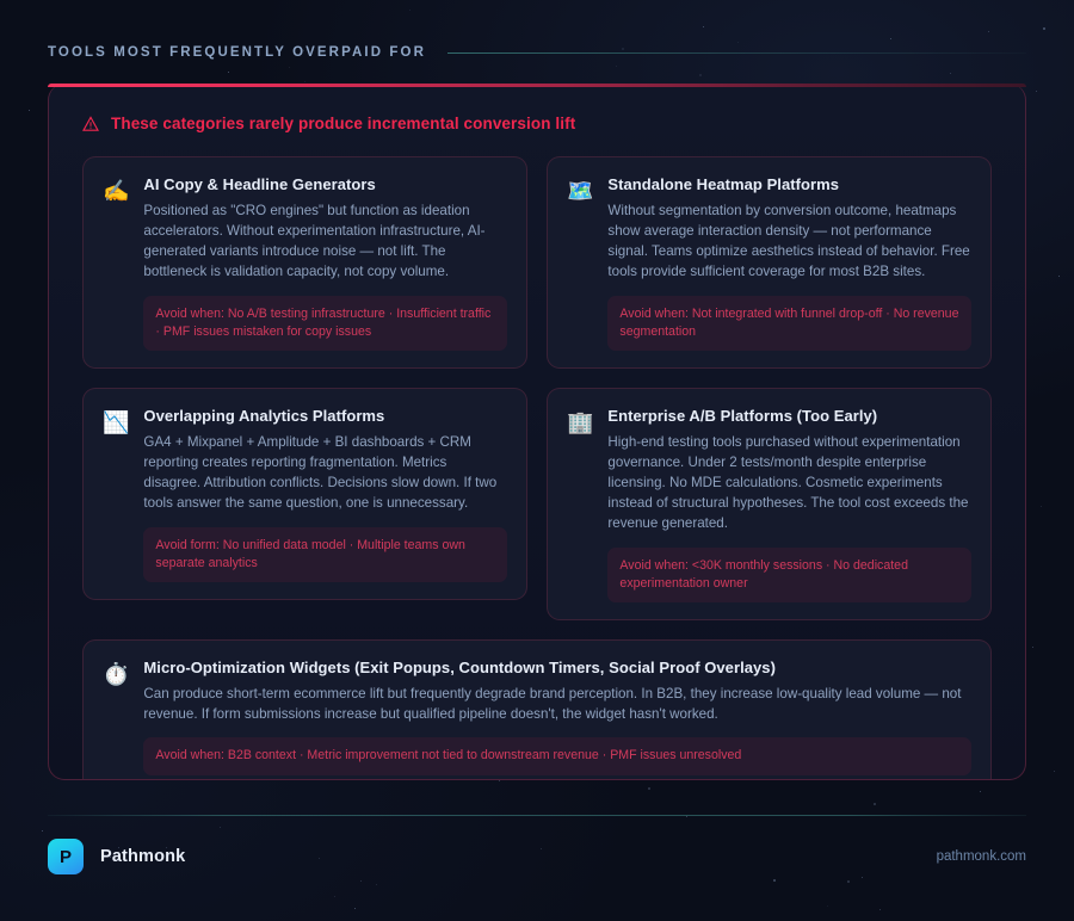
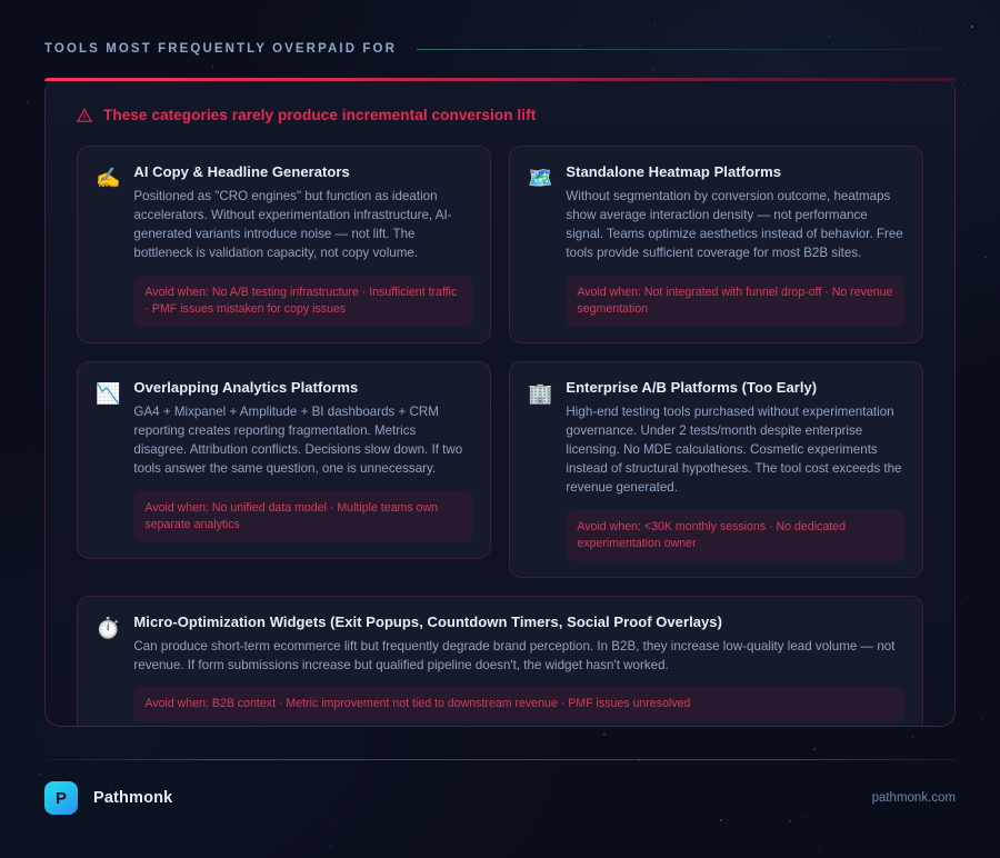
  TOOLS MOST FREQUENTLY OVERPAID FOR
  These categories rarely produce incremental conversion lift
  ✍️
  AI Copy & Headline Generators
  Positioned as "CRO engines" but function as ideation accelerators. Without experimentation infrastructure, AI-generated variants introduce noise — not lift. The bottleneck is validation capacity, not copy volume.
  Avoid when: No A/B testing infrastructure · Insufficient traffic · PMF issues mistaken for copy issues
  🗺️
  Standalone Heatmap Platforms
  Without segmentation by conversion outcome, heatmaps show average interaction density — not performance signal. Teams optimize aesthetics instead of behavior. Free tools provide sufficient coverage for most B2B sites.
  Avoid when: Not integrated with funnel drop-off · No revenue segmentation
  📉
  Overlapping Analytics Platforms
  GA4 + Mixpanel + Amplitude + BI dashboards + CRM reporting creates reporting fragmentation. Metrics disagree. Attribution conflicts. Decisions slow down. If two tools answer the same question, one is unnecessary.
- Avoid form: No unified data model · Multiple teams own separate analytics
+ Avoid when: No unified data model · Multiple teams own separate analytics
  🏢
  Enterprise A/B Platforms (Too Early)
  High-end testing tools purchased without experimentation governance. Under 2 tests/month despite enterprise licensing. No MDE calculations. Cosmetic experiments instead of structural hypotheses. The tool cost exceeds the revenue generated.
  Avoid when: <30K monthly sessions · No dedicated experimentation owner
  ⏱️
  Micro-Optimization Widgets (Exit Popups, Countdown Timers, Social Proof Overlays)
  Can produce short-term ecommerce lift but frequently degrade brand perception. In B2B, they increase low-quality lead volume — not revenue. If form submissions increase but qualified pipeline doesn't, the widget hasn't worked.
  Avoid when: B2B context · Metric improvement not tied to downstream revenue · PMF issues unresolved
  P
  Pathmonk
  pathmonk.com
